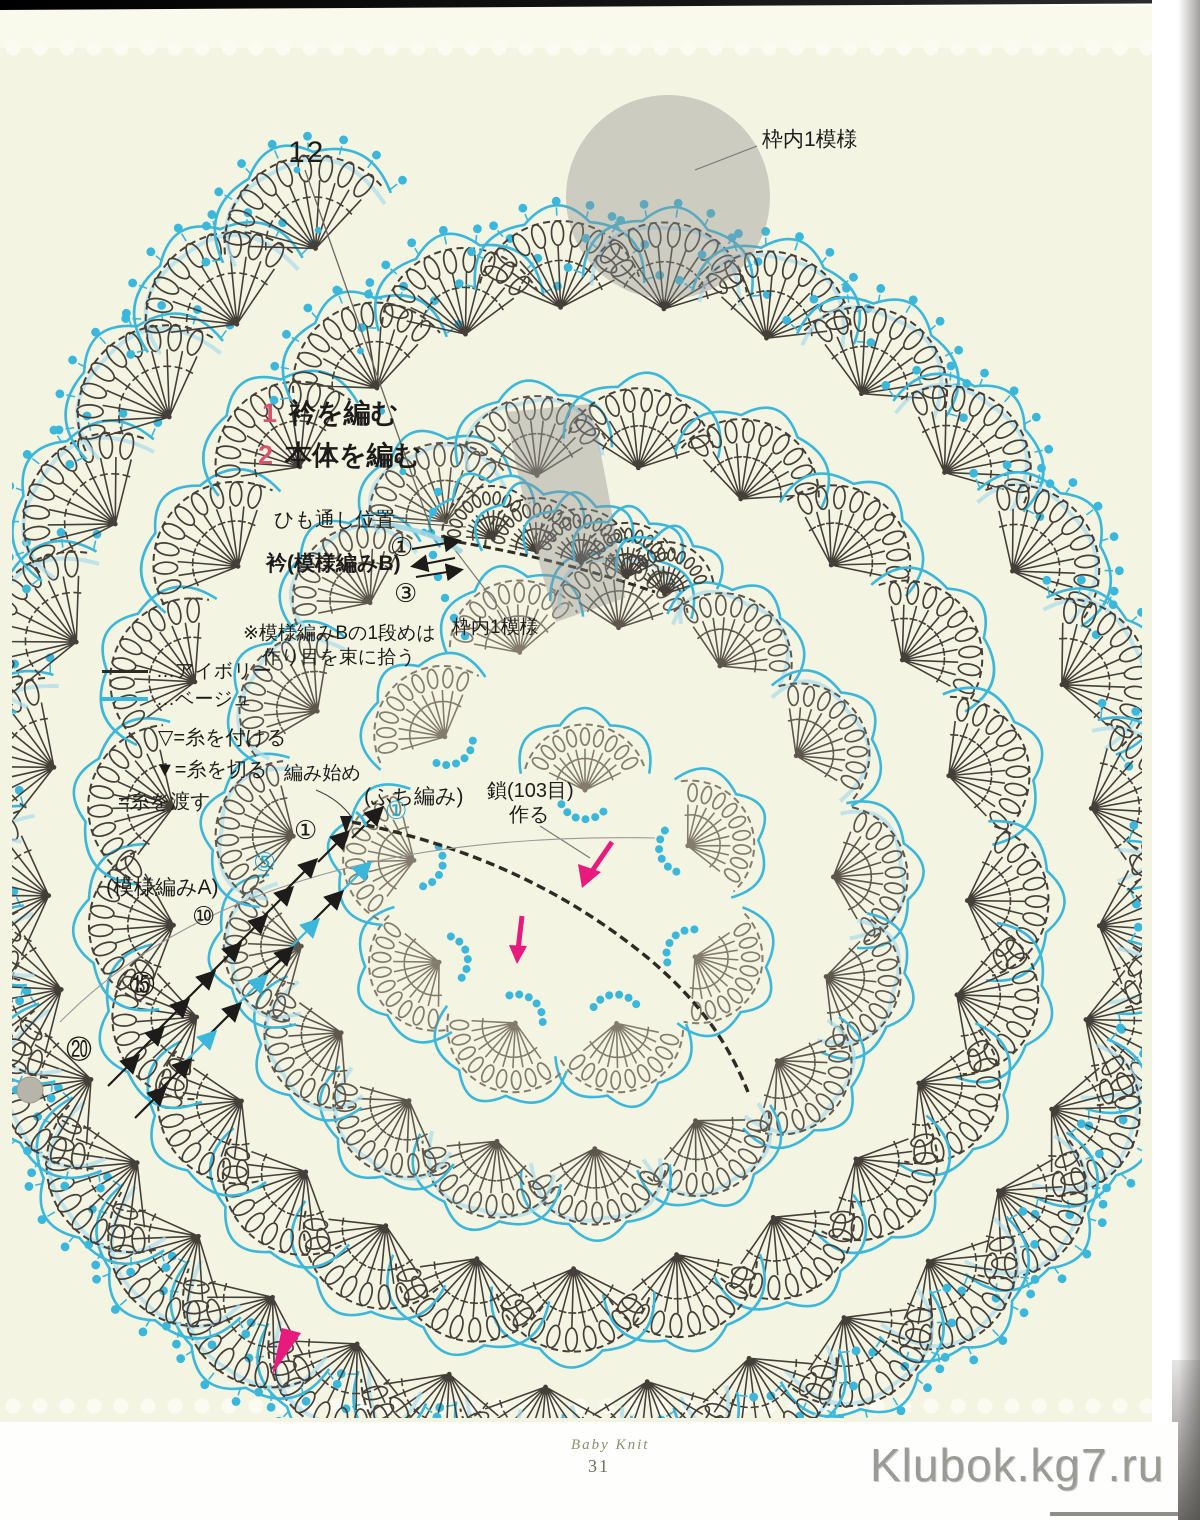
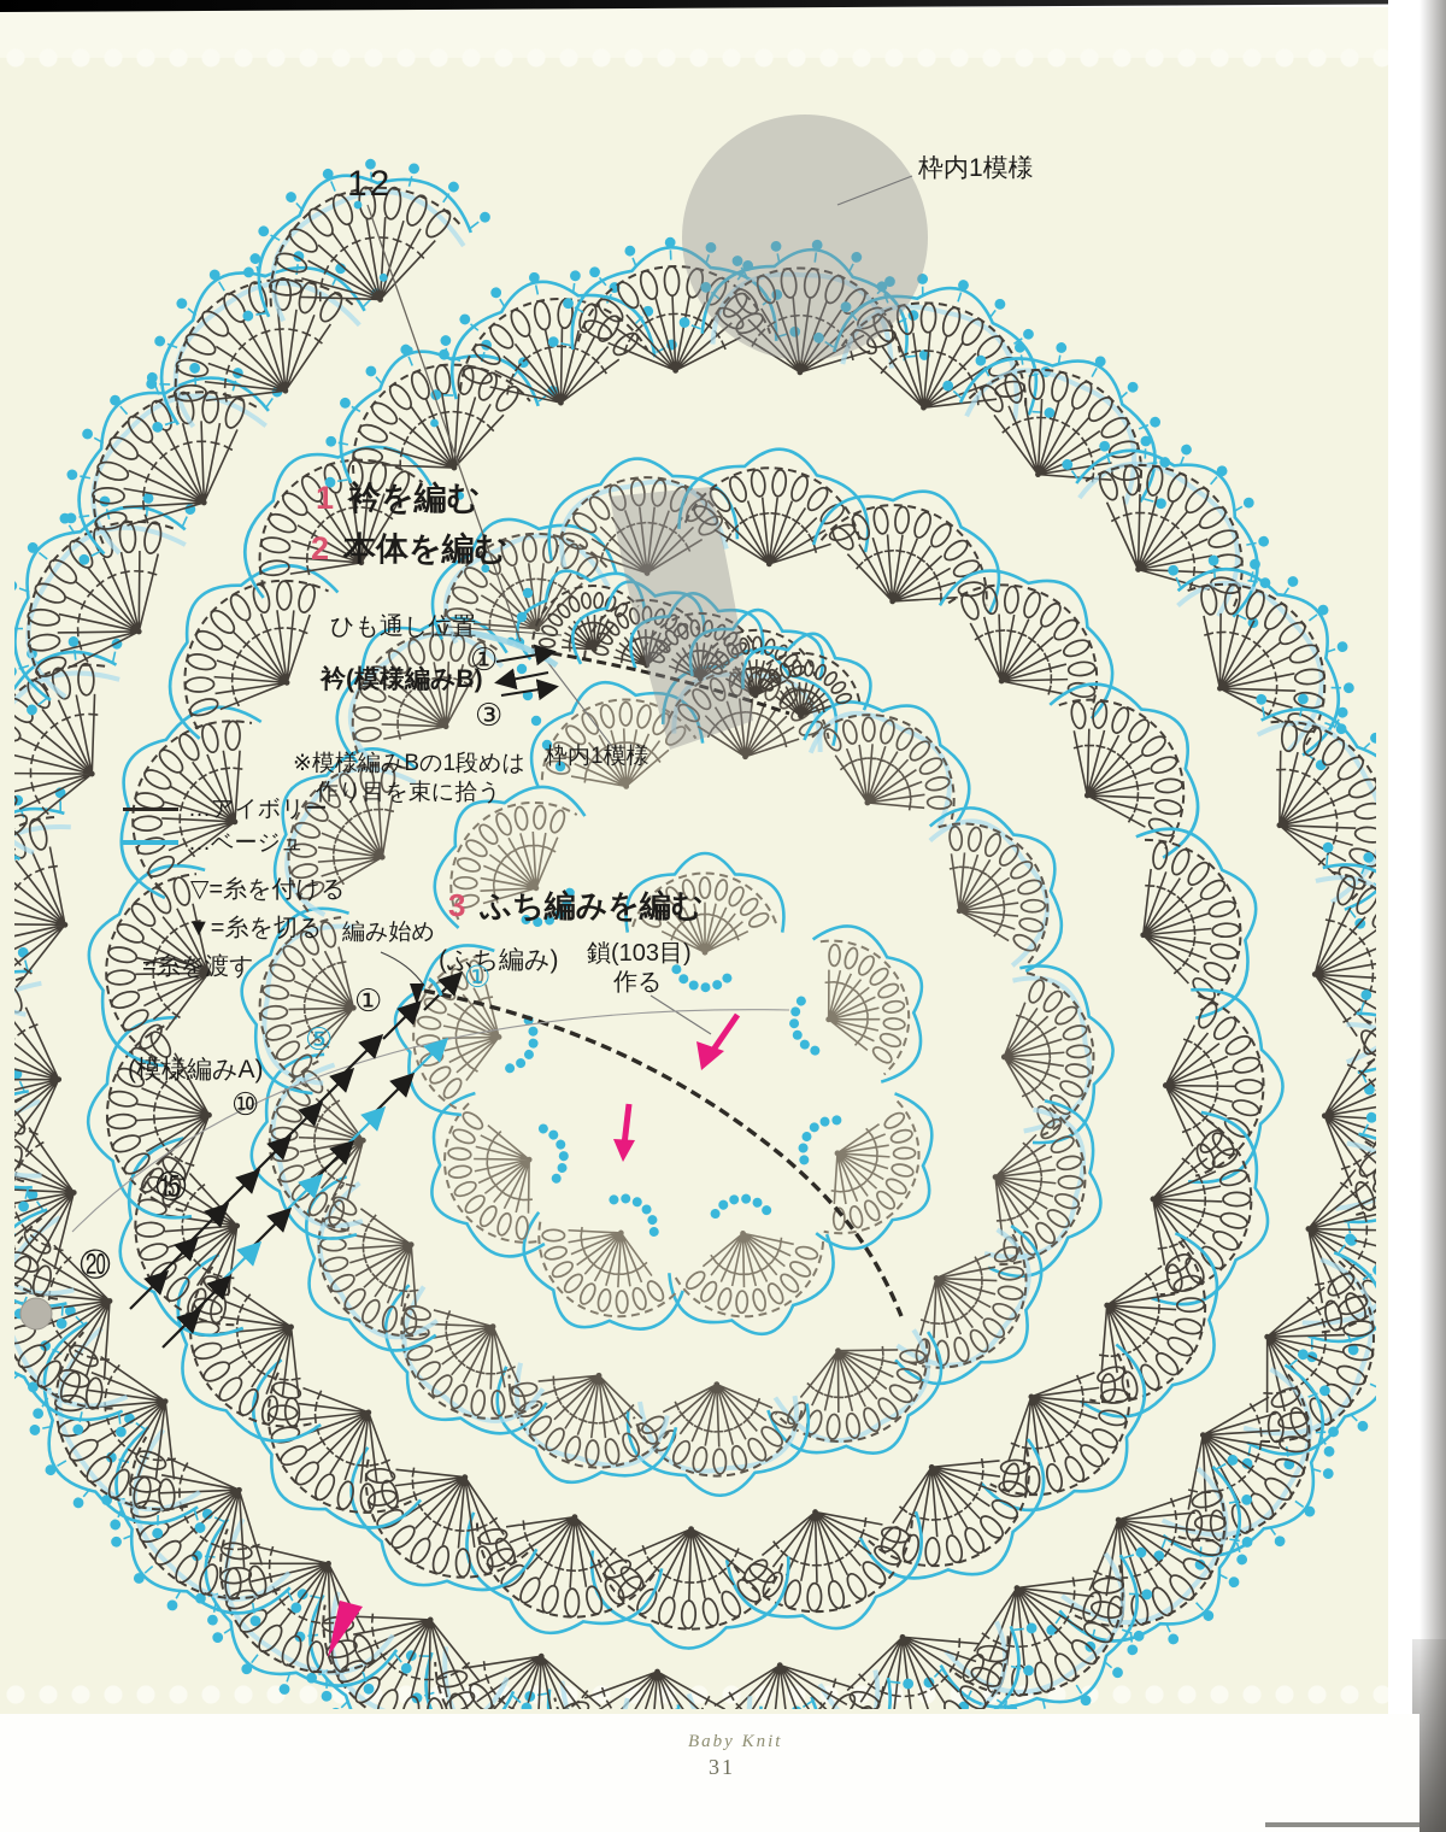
  12
  枠内1模様
  1
  衿を編む
  2
  本体を編む
  ひも通し位置
  衿(模様編みB)
  ①
  ③
  ※模様編みBの1段めは
  作り目を束に拾う
  枠内1模様
  …アイボリー
  …ベージュ
  ▽=糸を付ける
  ▼=糸を切る
  =糸を渡す
+ 3
+ ふち編みを編む
  編み始め
  (ふち編み)
  鎖(103目)
  作る
  ①
  (模様編みA)
  ①
  ⑤
  ⑩
  ⑮
  ⑳
  Baby Knit
  31
- Klubok.kg7.ru
